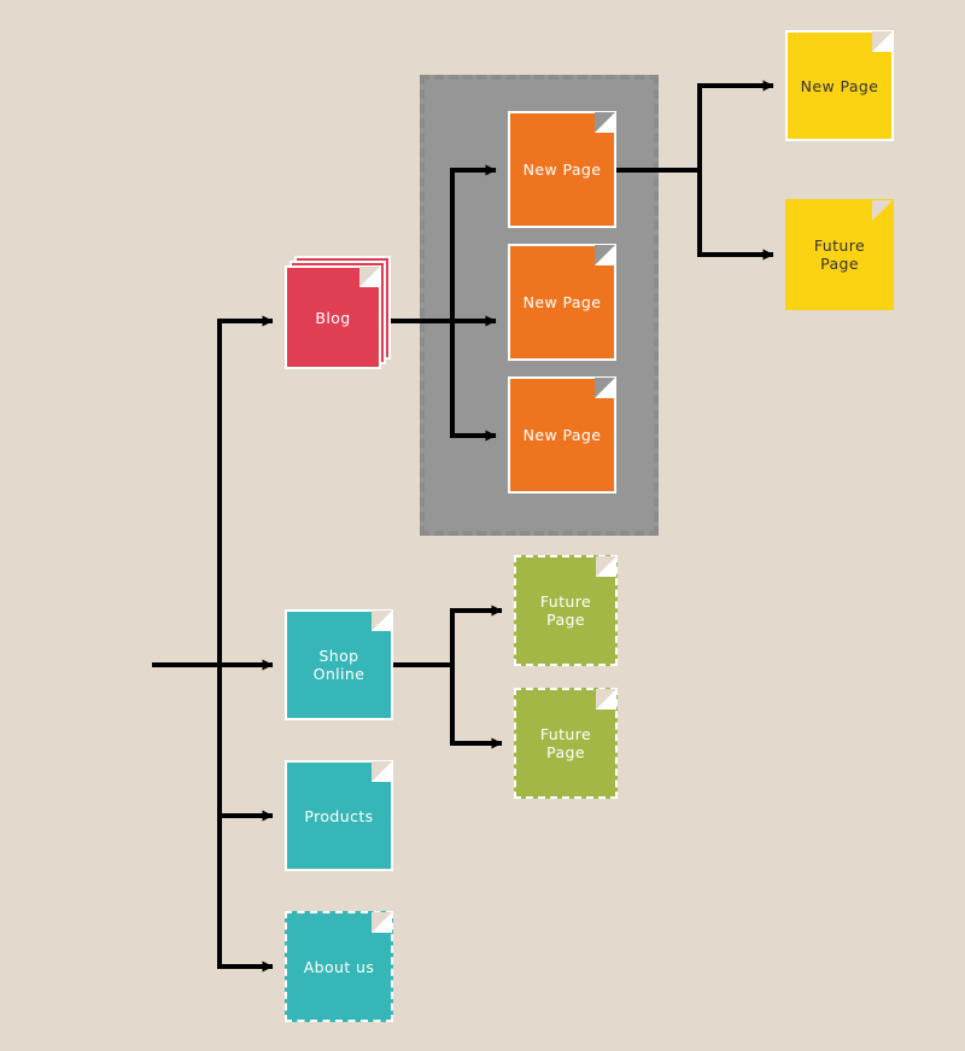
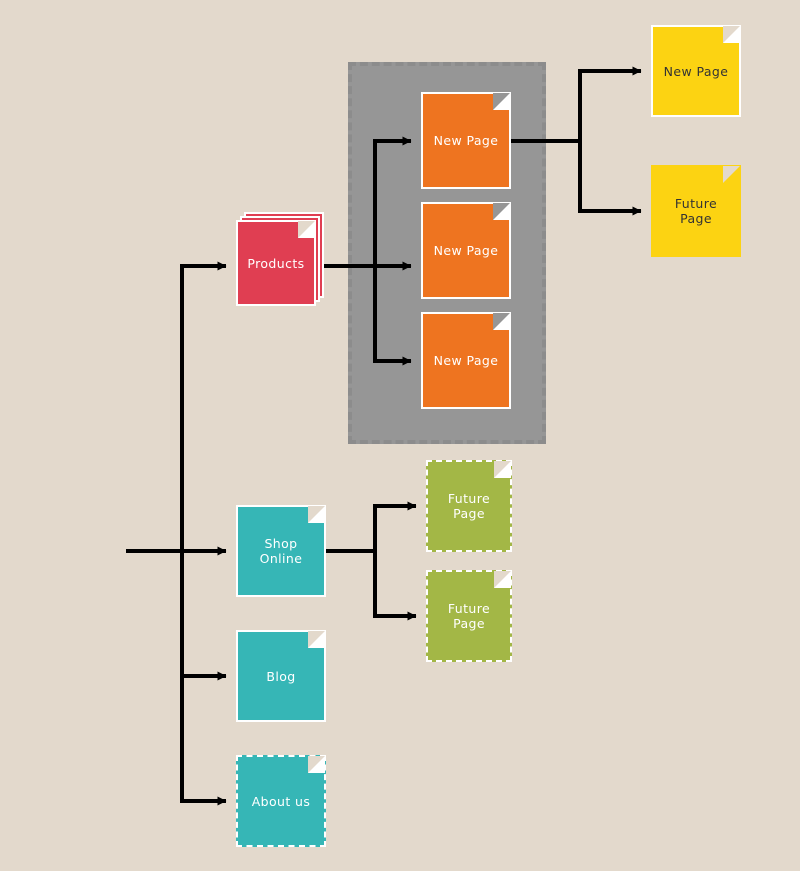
- Blog
+ Products
  New Page
  New Page
  New Page
  New Page
  Future Page
  Shop Online
- Products
+ Blog
  About us
  Future Page
  Future Page
